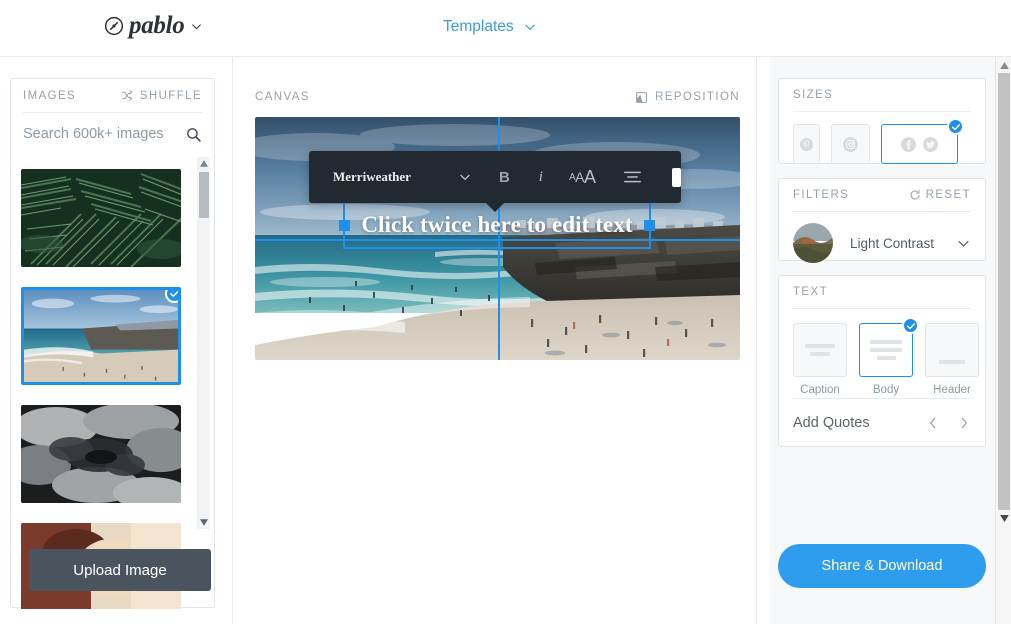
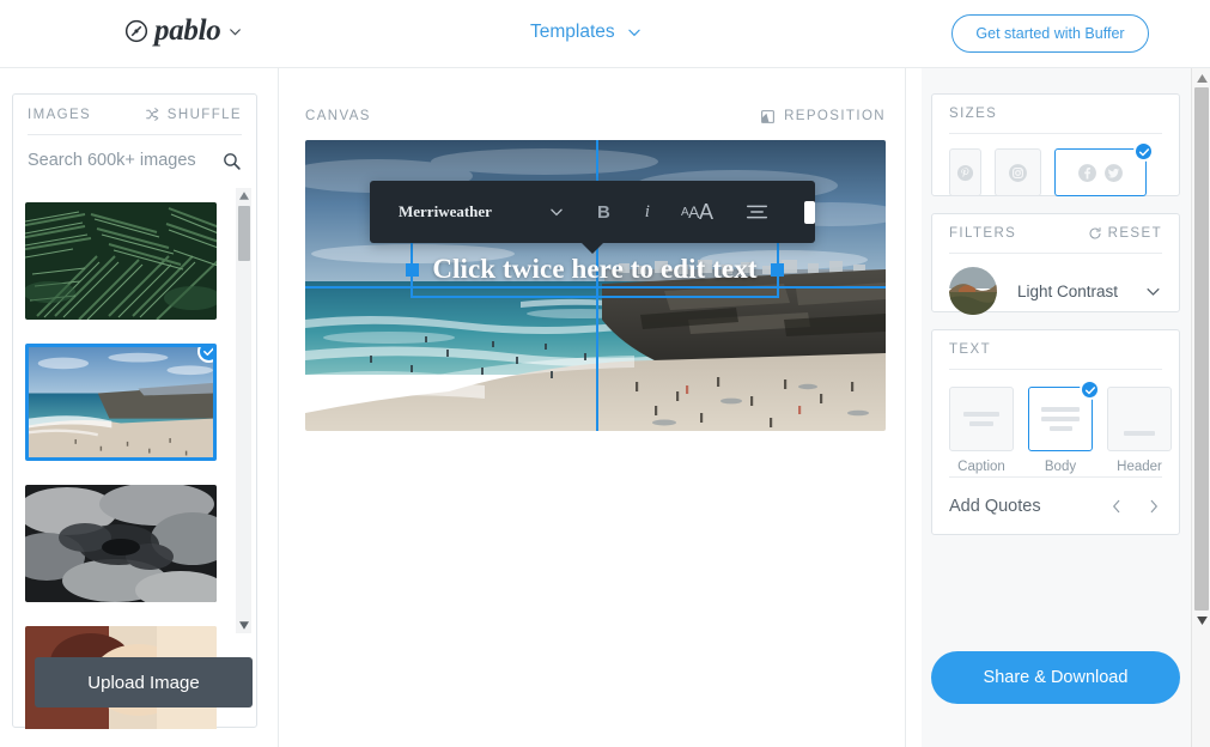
  pablo
  Templates
+ Get started with Buffer
  IMAGES
  SHUFFLE
  Search 600k+ images
  Upload Image
  CANVAS
  REPOSITION
  Click twice here to edit text
  Merriweather
  B
  i
  A
  A
  A
  SIZES
  FILTERS
  RESET
  Light Contrast
  TEXT
  Caption
  Body
  Header
  Add Quotes
  Share & Download
